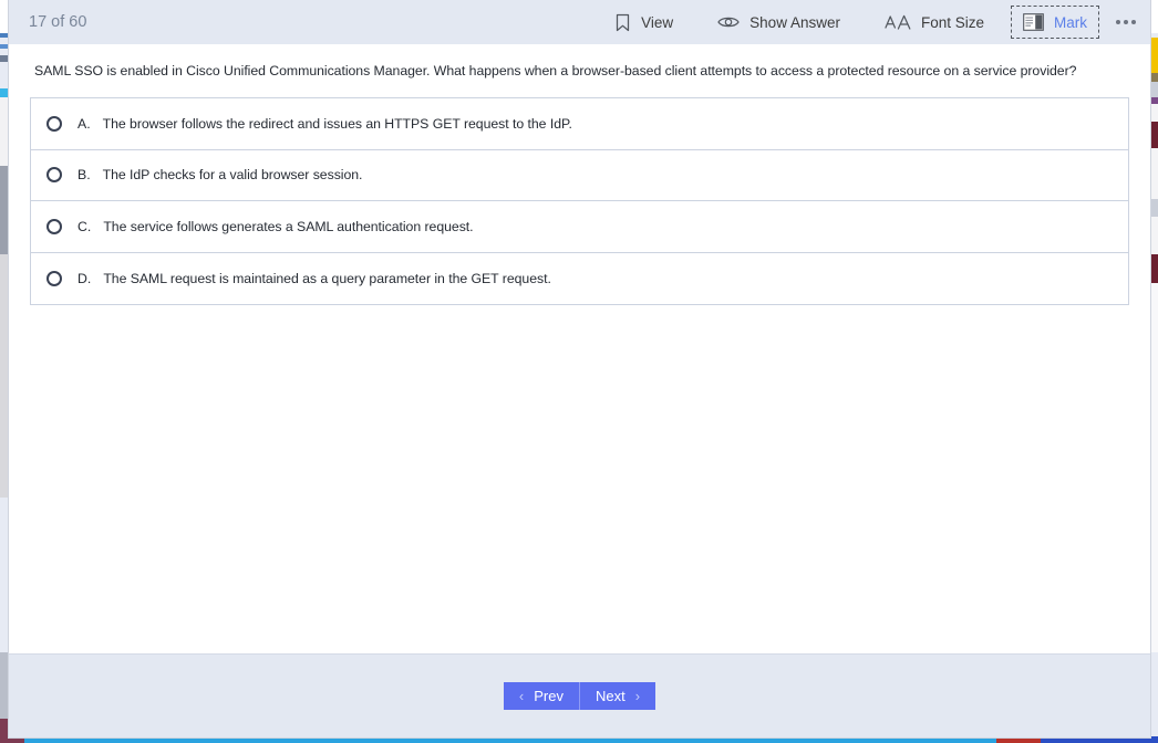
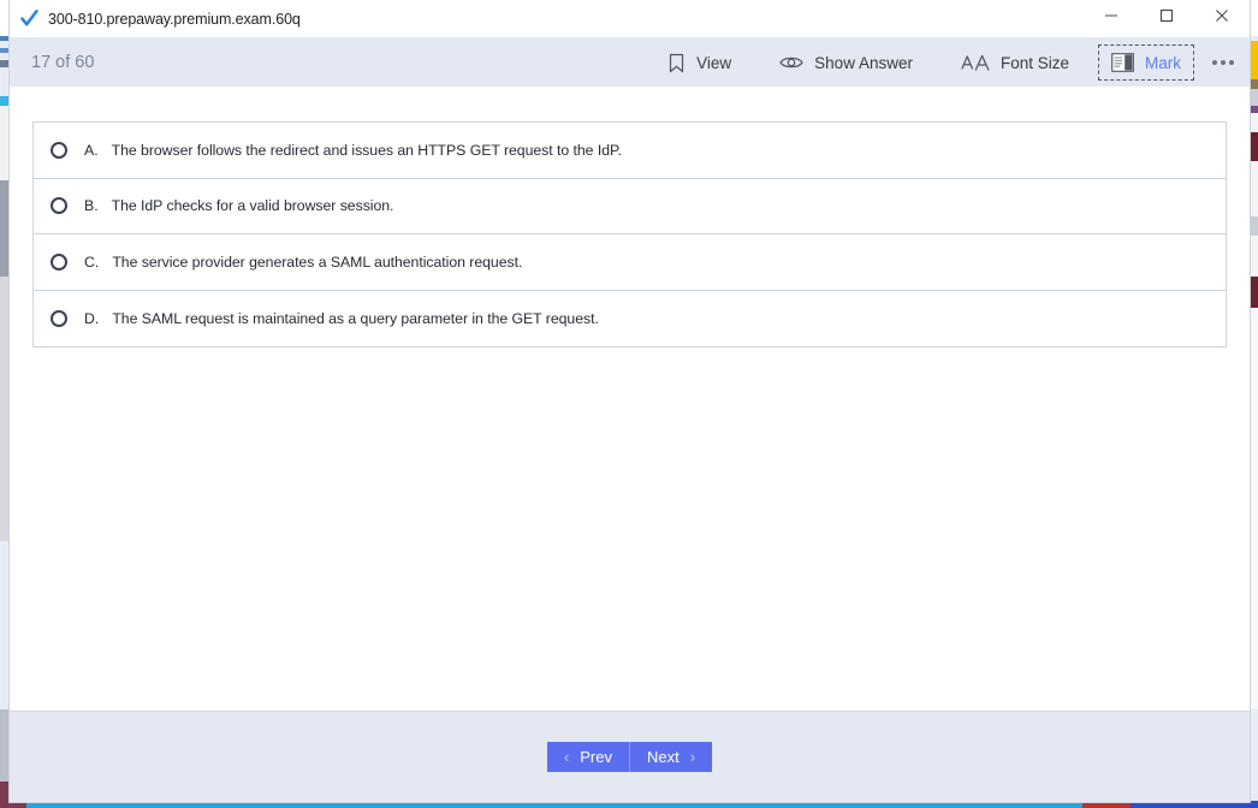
+ 300-810.prepaway.premium.exam.60q
  17 of 60
  View
  Show Answer
  Font Size
  Mark
- SAML SSO is enabled in Cisco Unified Communications Manager. What happens when a browser-based client attempts to access a protected resource on a service provider?
  A.
  The browser follows the redirect and issues an HTTPS GET request to the IdP.
  B.
  The IdP checks for a valid browser session.
  C.
- The service follows generates a SAML authentication request.
+ The service provider generates a SAML authentication request.
  D.
  The SAML request is maintained as a query parameter in the GET request.
  ‹
  Prev
  Next
  ›
